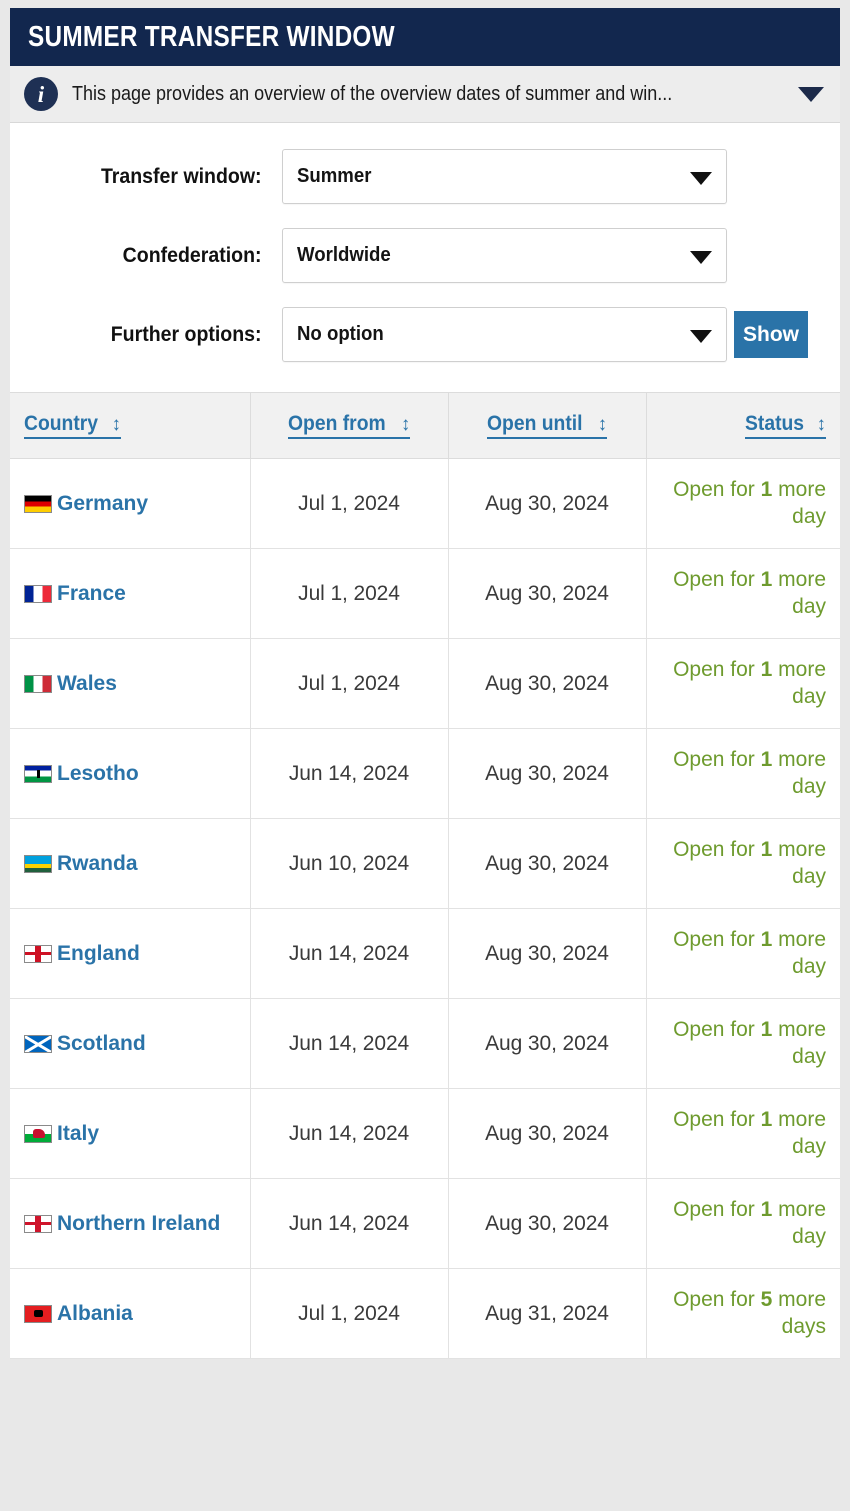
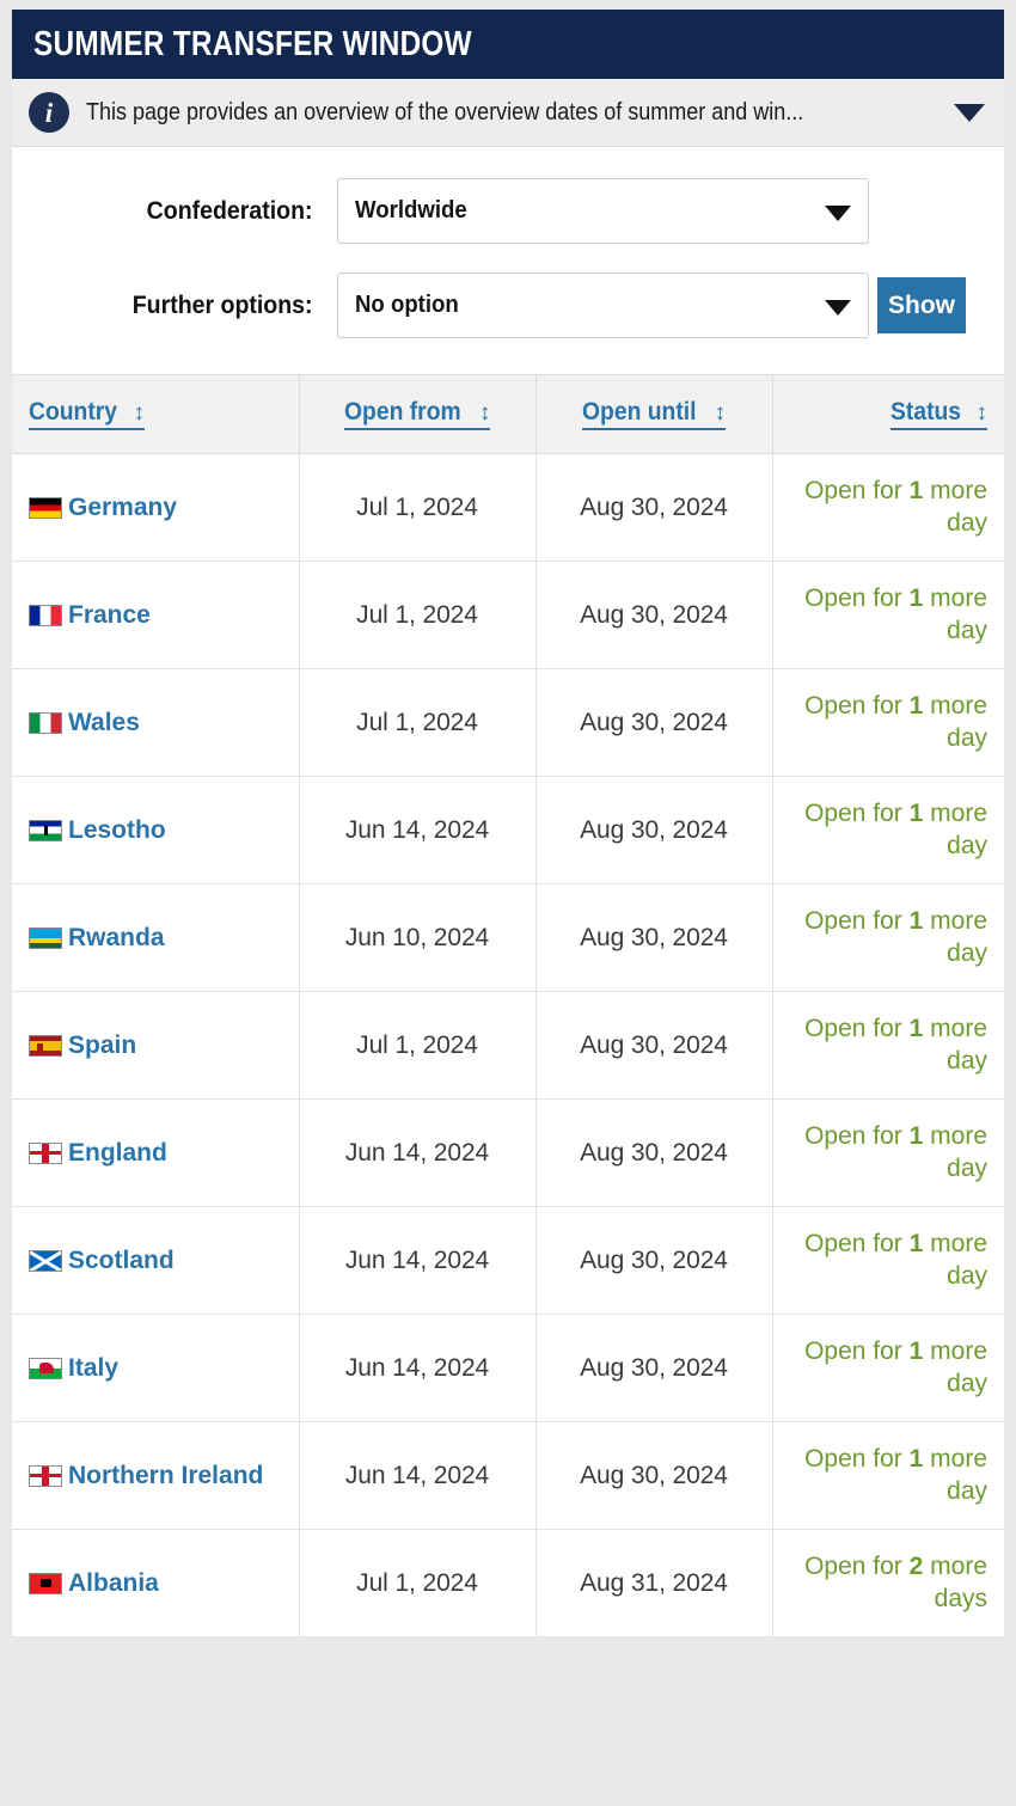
  SUMMER TRANSFER WINDOW
  i
  This page provides an overview of the overview dates of summer and win...
- Transfer window:
- Summer
  Confederation:
  Worldwide
  Further options:
  No option
  Show
  Country ↕	Open from ↕	Open until ↕	Status ↕
  Germany	Jul 1, 2024	Aug 30, 2024	Open for 1 more day
  France	Jul 1, 2024	Aug 30, 2024	Open for 1 more day
  Wales	Jul 1, 2024	Aug 30, 2024	Open for 1 more day
  Lesotho	Jun 14, 2024	Aug 30, 2024	Open for 1 more day
  Rwanda	Jun 10, 2024	Aug 30, 2024	Open for 1 more day
+ Spain	Jul 1, 2024	Aug 30, 2024	Open for 1 more day
  England	Jun 14, 2024	Aug 30, 2024	Open for 1 more day
  Scotland	Jun 14, 2024	Aug 30, 2024	Open for 1 more day
  Italy	Jun 14, 2024	Aug 30, 2024	Open for 1 more day
  Northern Ireland	Jun 14, 2024	Aug 30, 2024	Open for 1 more day
- Albania	Jul 1, 2024	Aug 31, 2024	Open for 5 more days
+ Albania	Jul 1, 2024	Aug 31, 2024	Open for 2 more days
